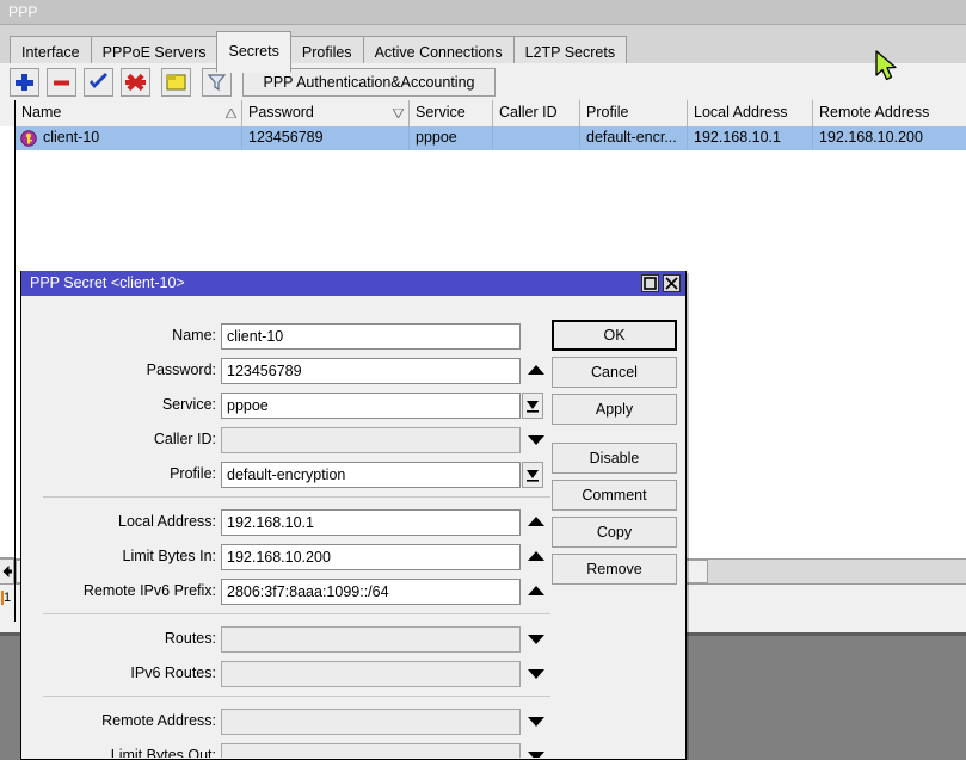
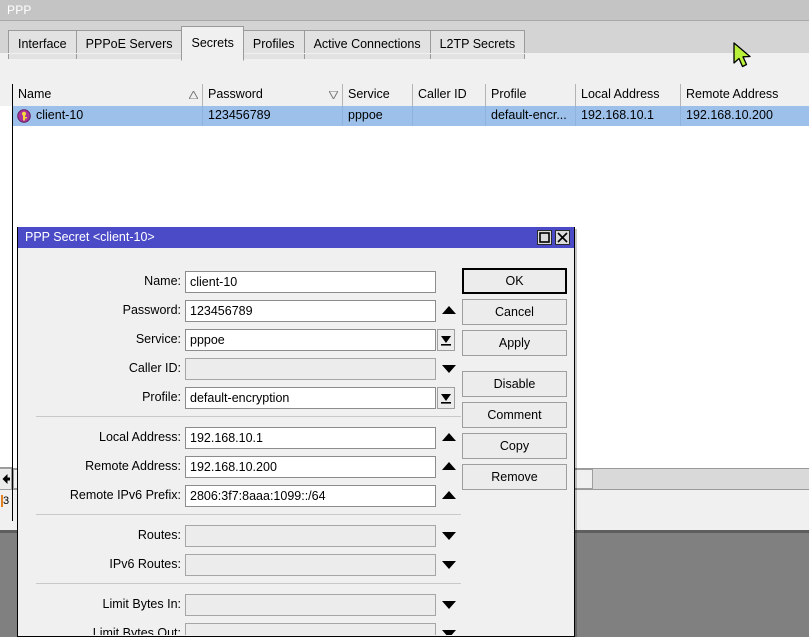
  PPP
  Interface PPPoE Servers Secrets Profiles Active Connections L2TP Secrets
- PPP Authentication&Accounting
- 1
+ 3
  Name
  Password
  Service
  Caller ID
  Profile
  Local Address
  Remote Address
  client-10
  123456789
  pppoe
  default-encr...
  192.168.10.1
  192.168.10.200
  PPP Secret <client-10>
  Name:
  client-10
  Password:
  123456789
  Service:
  pppoe
  Caller ID:
  Profile:
  default-encryption
  Local Address:
  192.168.10.1
- Limit Bytes In:
+ Remote Address:
  192.168.10.200
  Remote IPv6 Prefix:
  2806:3f7:8aaa:1099::/64
  Routes:
  IPv6 Routes:
- Remote Address:
+ Limit Bytes In:
  Limit Bytes Out:
  OK
  Cancel
  Apply
  Disable
  Comment
  Copy
  Remove
